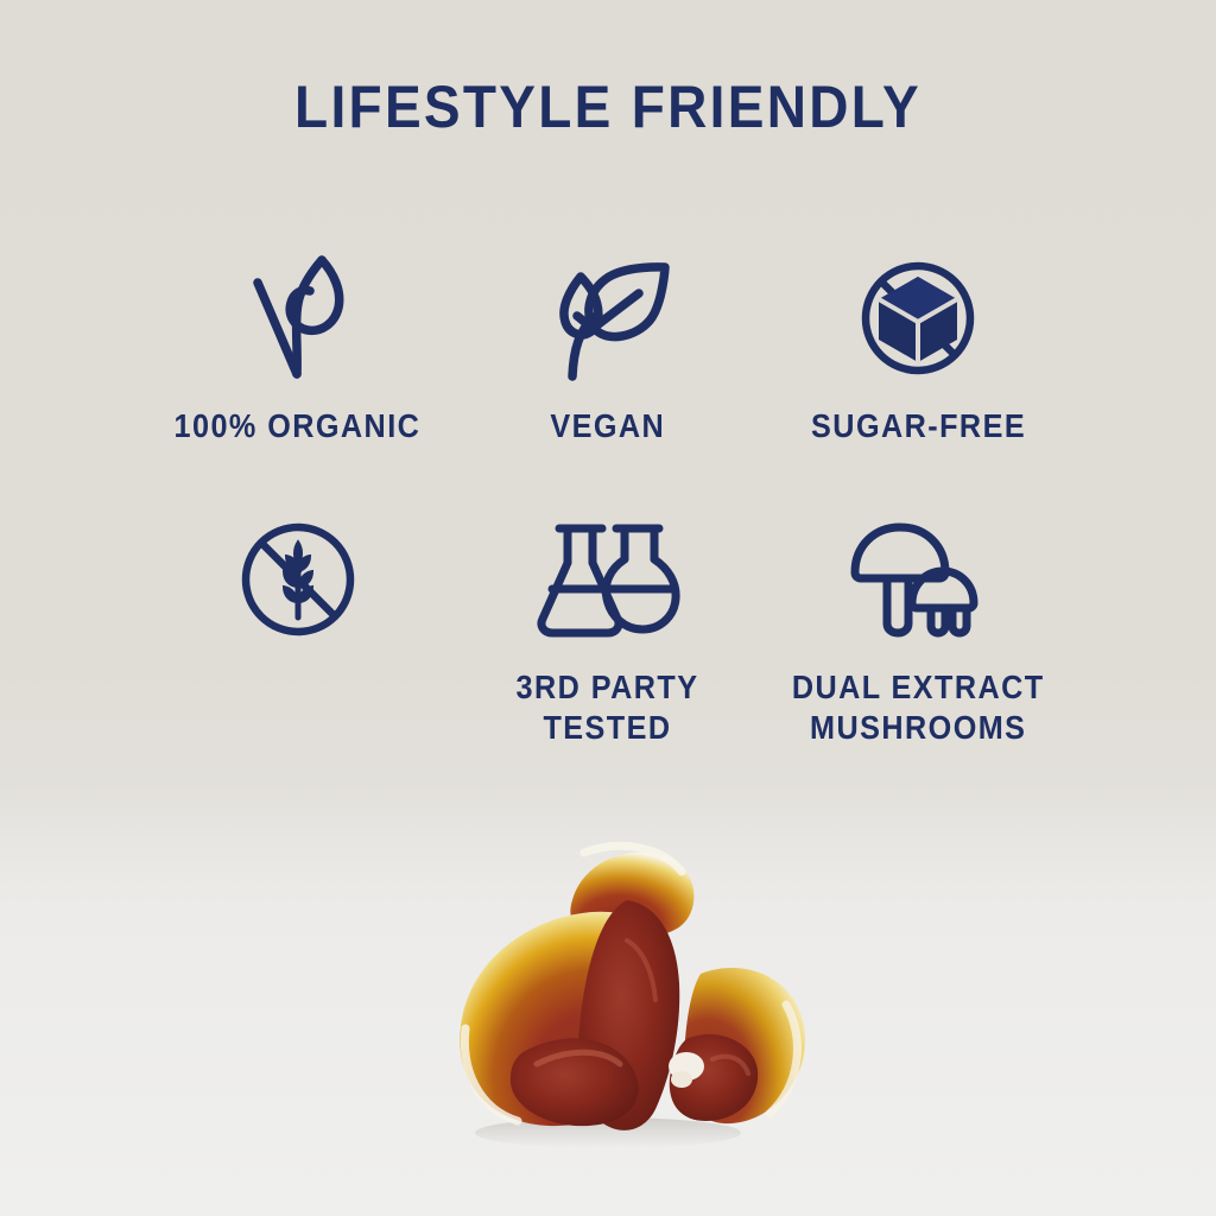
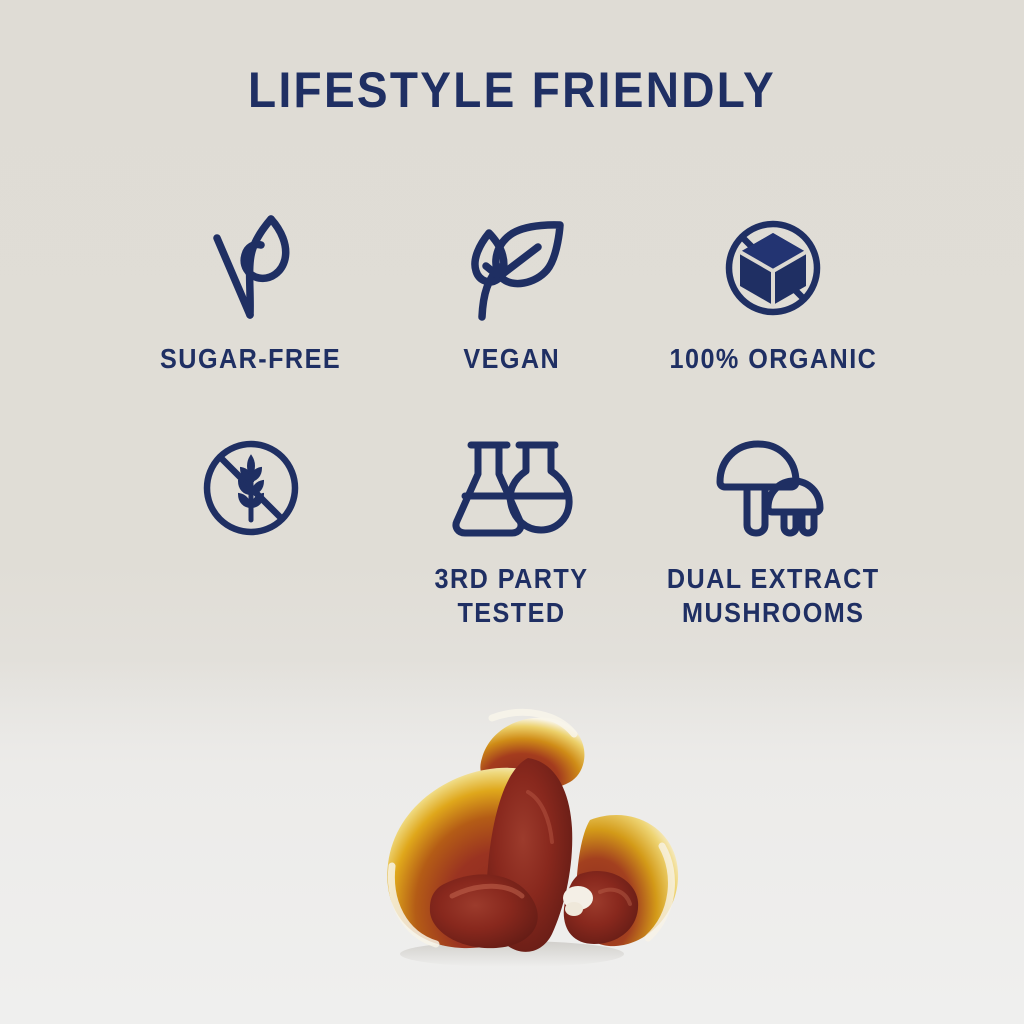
  LIFESTYLE FRIENDLY
- 100% ORGANIC
+ SUGAR-FREE
  VEGAN
- SUGAR-FREE
+ 100% ORGANIC
  3RD PARTY
  TESTED
  DUAL EXTRACT
  MUSHROOMS
